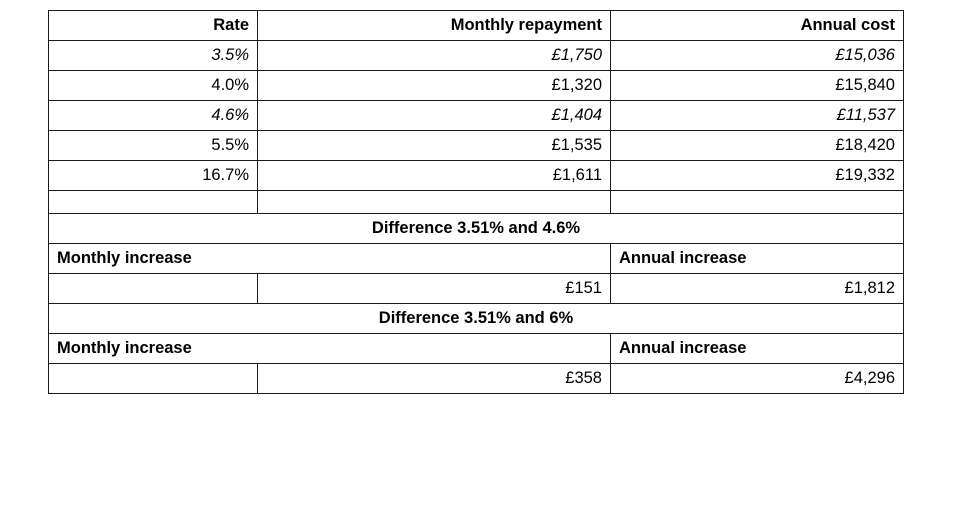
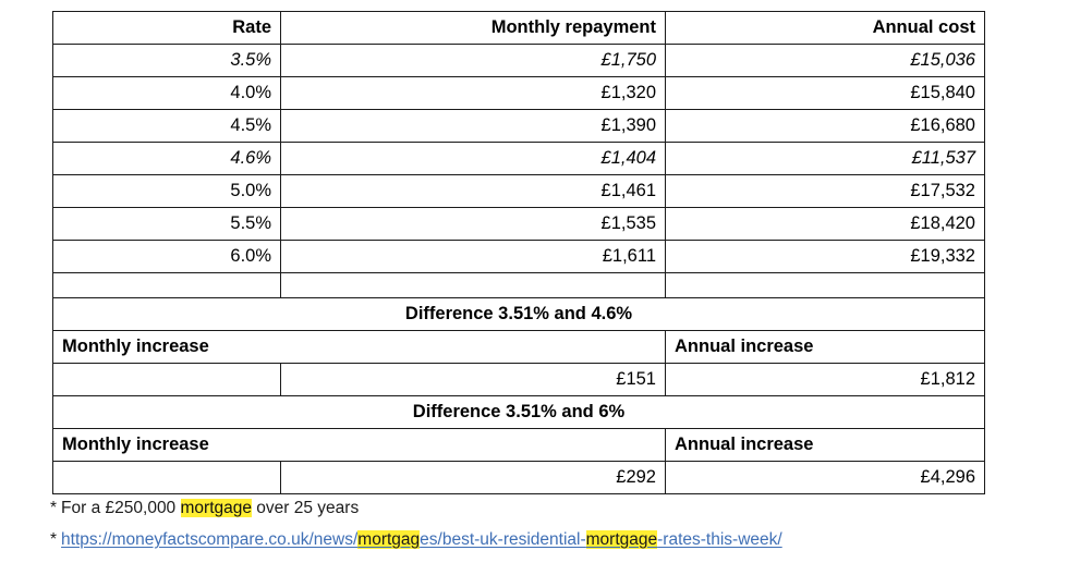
  Rate	Monthly repayment	Annual cost
  3.5%	£1,750	£15,036
  4.0%	£1,320	£15,840
+ 4.5%	£1,390	£16,680
  4.6%	£1,404	£11,537
+ 5.0%	£1,461	£17,532
  5.5%	£1,535	£18,420
- 16.7%	£1,611	£19,332
+ 6.0%	£1,611	£19,332
  Difference 3.51% and 4.6%
  Monthly increase	Annual increase
  	£151	£1,812
  Difference 3.51% and 6%
  Monthly increase	Annual increase
- 	£358	£4,296
+ 	£292	£4,296
+ * For a £250,000 mortgage over 25 years
+ * https://moneyfactscompare.co.uk/news/mortgages/best-uk-residential-mortgage-rates-this-week/
